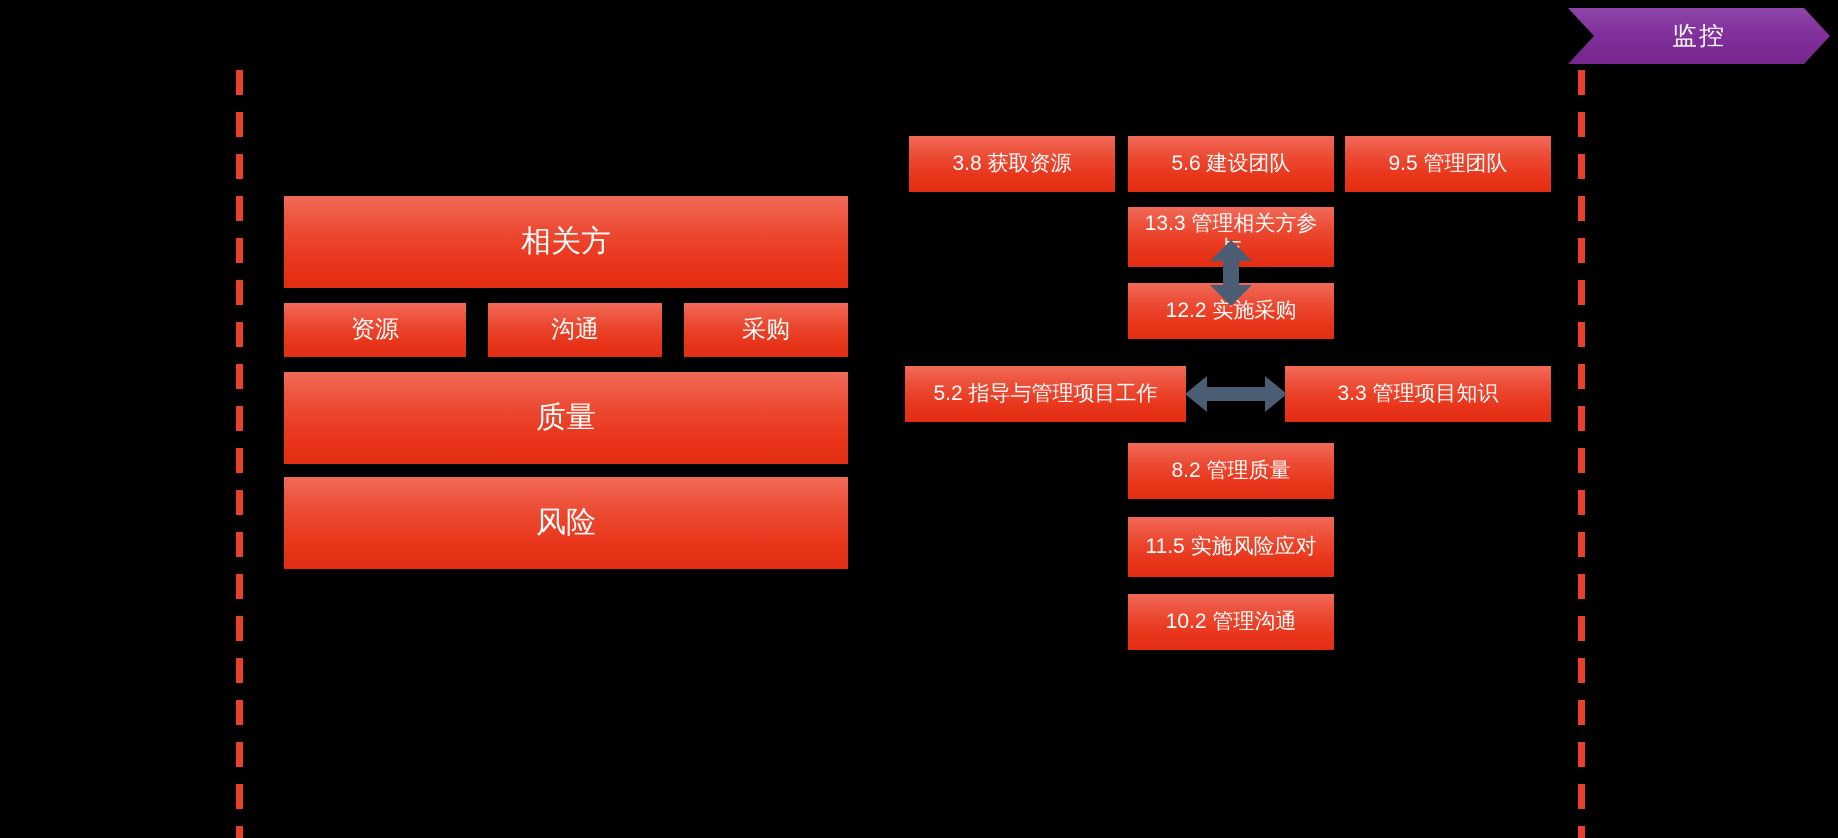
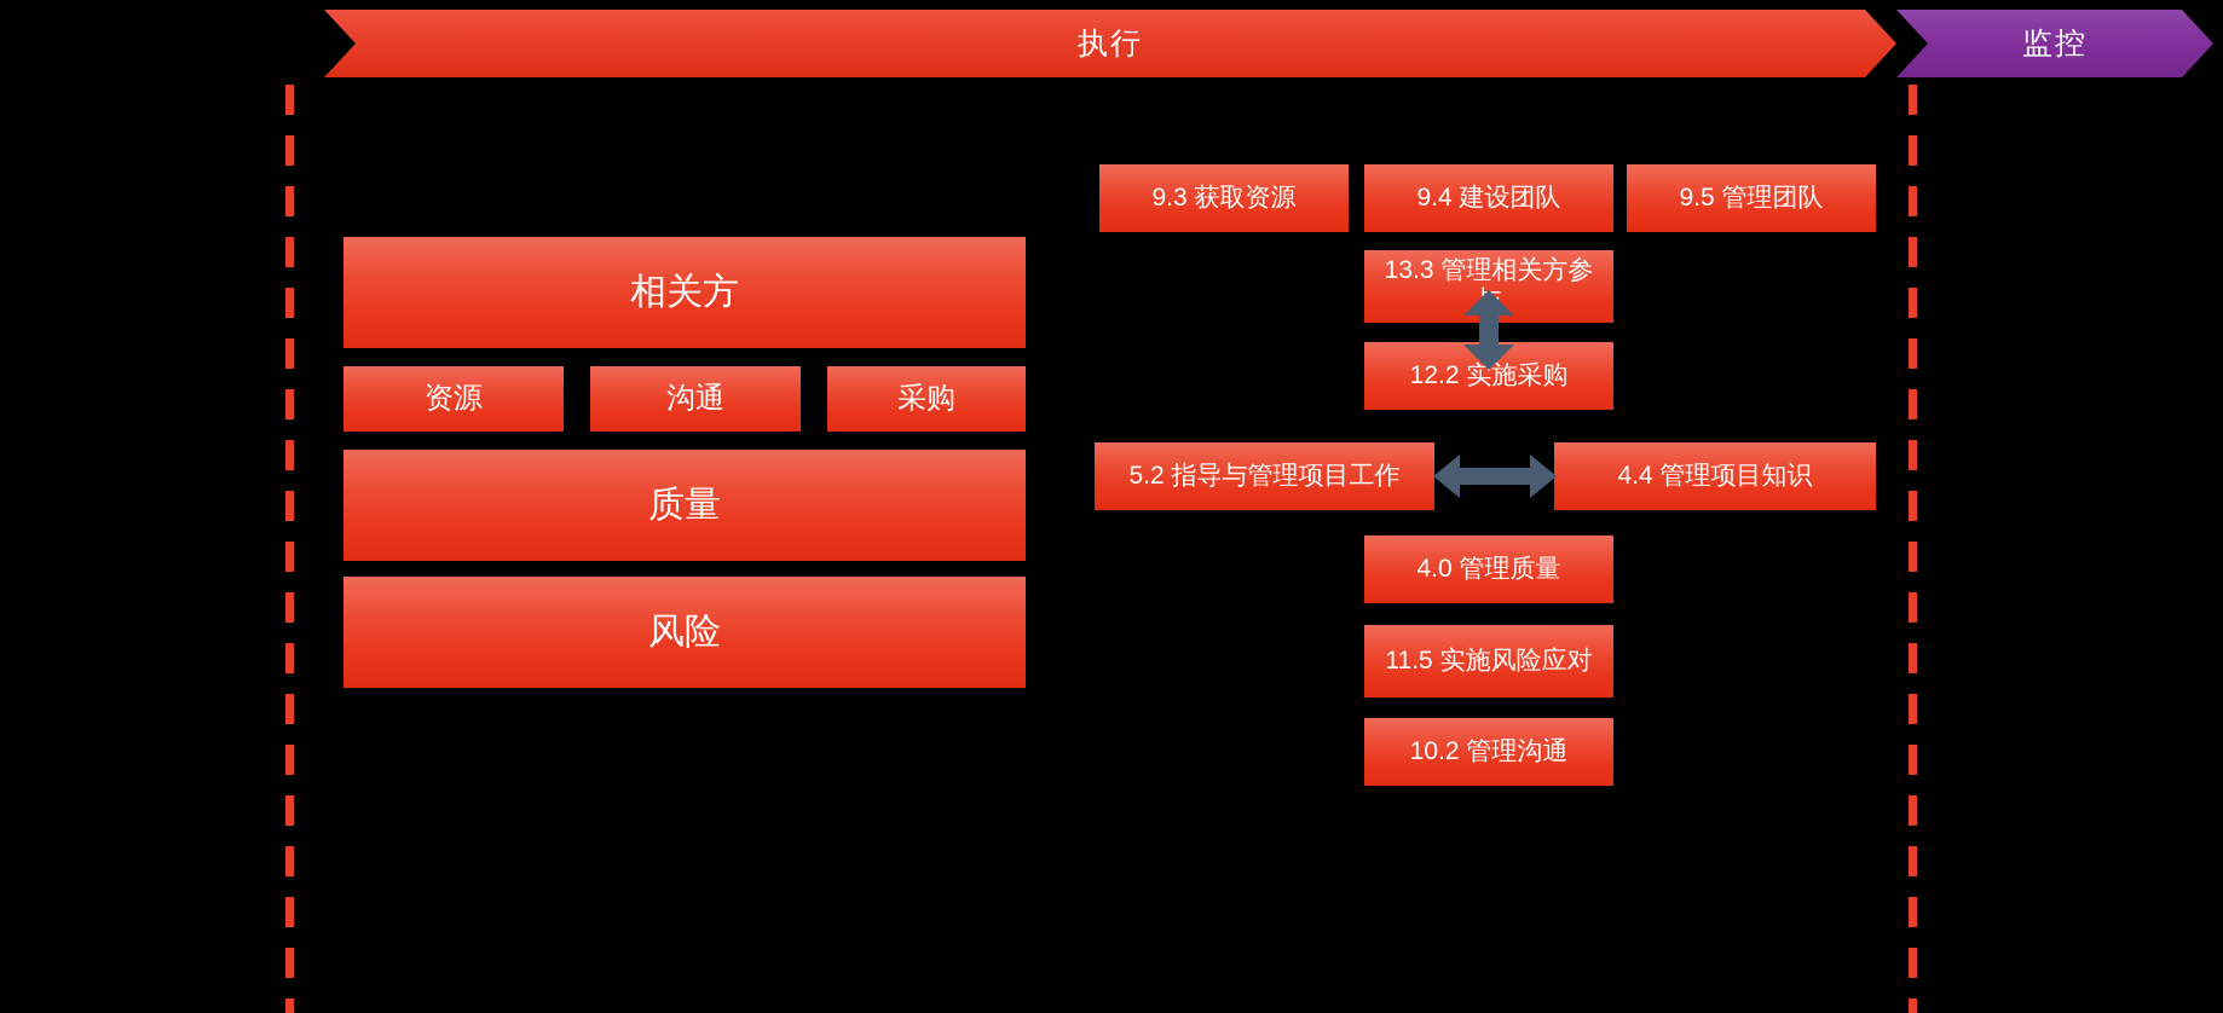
+ 执行
  监控
  相关方
  资源
  沟通
  采购
  质量
  风险
- 3.8 获取资源
+ 9.3 获取资源
- 5.6 建设团队
+ 9.4 建设团队
  9.5 管理团队
  13.3 管理相关方参
  12.2 实施采购
  5.2 指导与管理项目工作
- 3.3 管理项目知识
+ 4.4 管理项目知识
- 8.2 管理质量
+ 4.0 管理质量
  11.5 实施风险应对
  10.2 管理沟通
